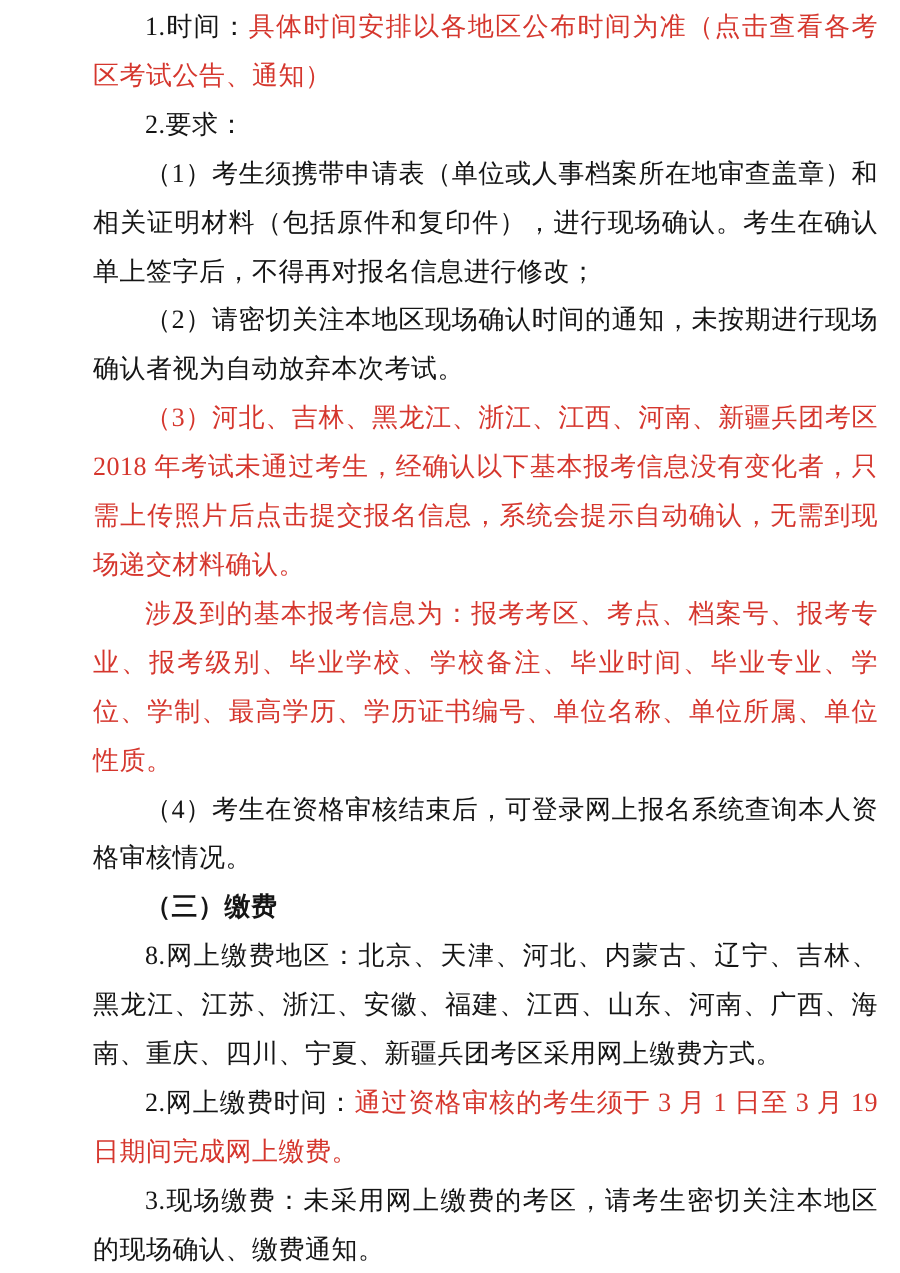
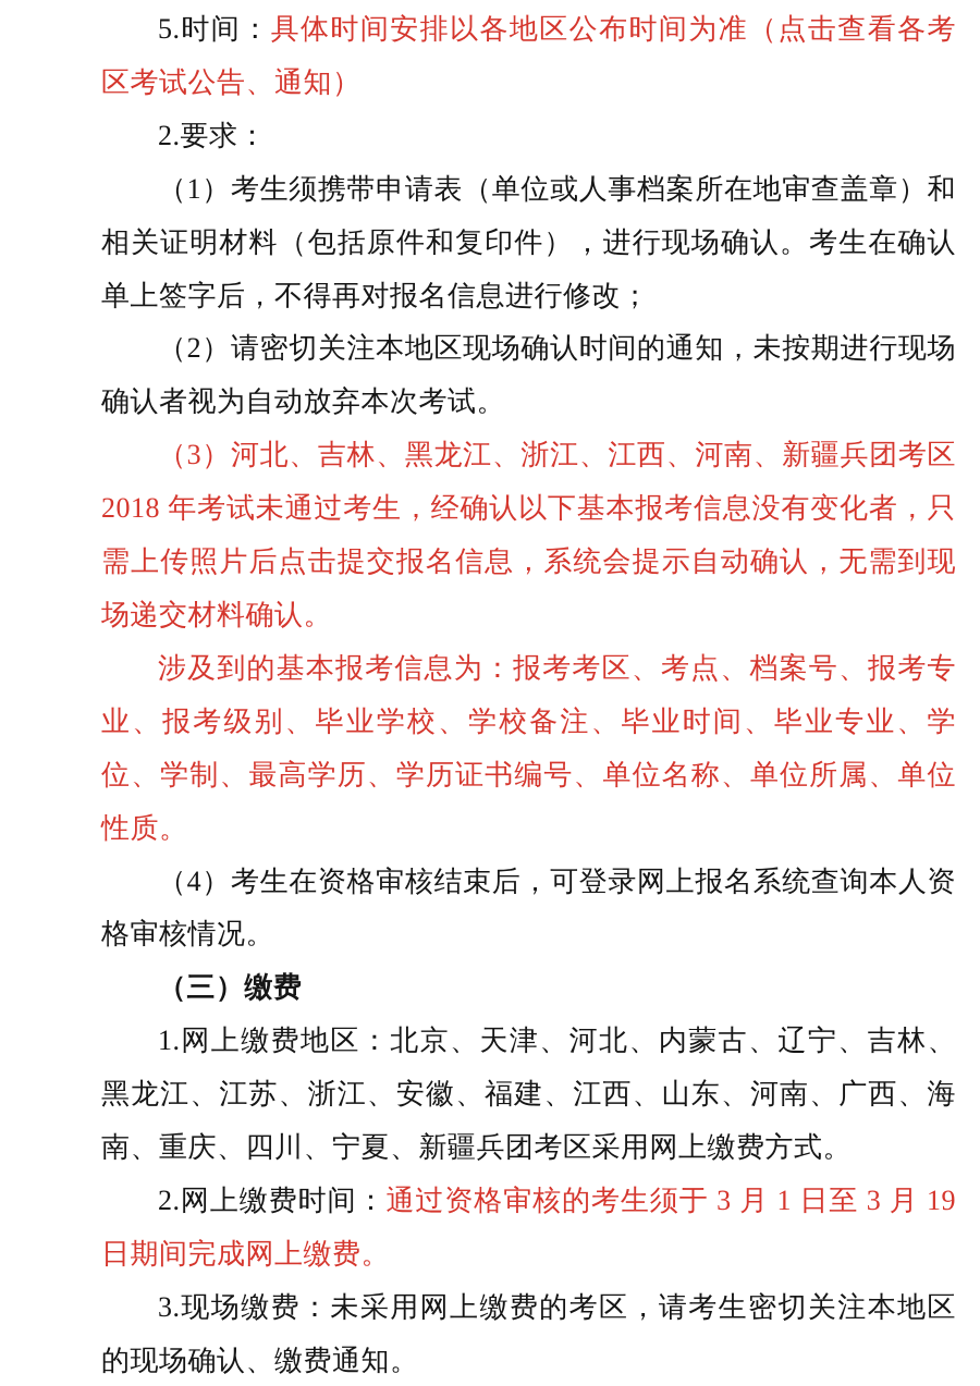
- 1.时间：具体时间安排以各地区公布时间为准（点击查看各考区考试公告、通知）
+ 5.时间：具体时间安排以各地区公布时间为准（点击查看各考区考试公告、通知）
  2.要求：
  （1）考生须携带申请表（单位或人事档案所在地审查盖章）和相关证明材料（包括原件和复印件），进行现场确认。考生在确认单上签字后，不得再对报名信息进行修改；
  （2）请密切关注本地区现场确认时间的通知，未按期进行现场确认者视为自动放弃本次考试。
  （3）河北、吉林、黑龙江、浙江、江西、河南、新疆兵团考区 2018 年考试未通过考生，经确认以下基本报考信息没有变化者，只需上传照片后点击提交报名信息，系统会提示自动确认，无需到现场递交材料确认。
  涉及到的基本报考信息为：报考考区、考点、档案号、报考专业、报考级别、毕业学校、学校备注、毕业时间、毕业专业、学位、学制、最高学历、学历证书编号、单位名称、单位所属、单位性质。
  （4）考生在资格审核结束后，可登录网上报名系统查询本人资格审核情况。
  （三）缴费
- 8.网上缴费地区：北京、天津、河北、内蒙古、辽宁、吉林、黑龙江、江苏、浙江、安徽、福建、江西、山东、河南、广西、海南、重庆、四川、宁夏、新疆兵团考区采用网上缴费方式。
+ 1.网上缴费地区：北京、天津、河北、内蒙古、辽宁、吉林、黑龙江、江苏、浙江、安徽、福建、江西、山东、河南、广西、海南、重庆、四川、宁夏、新疆兵团考区采用网上缴费方式。
  2.网上缴费时间：通过资格审核的考生须于 3 月 1 日至 3 月 19 日期间完成网上缴费。
  3.现场缴费：未采用网上缴费的考区，请考生密切关注本地区的现场确认、缴费通知。
